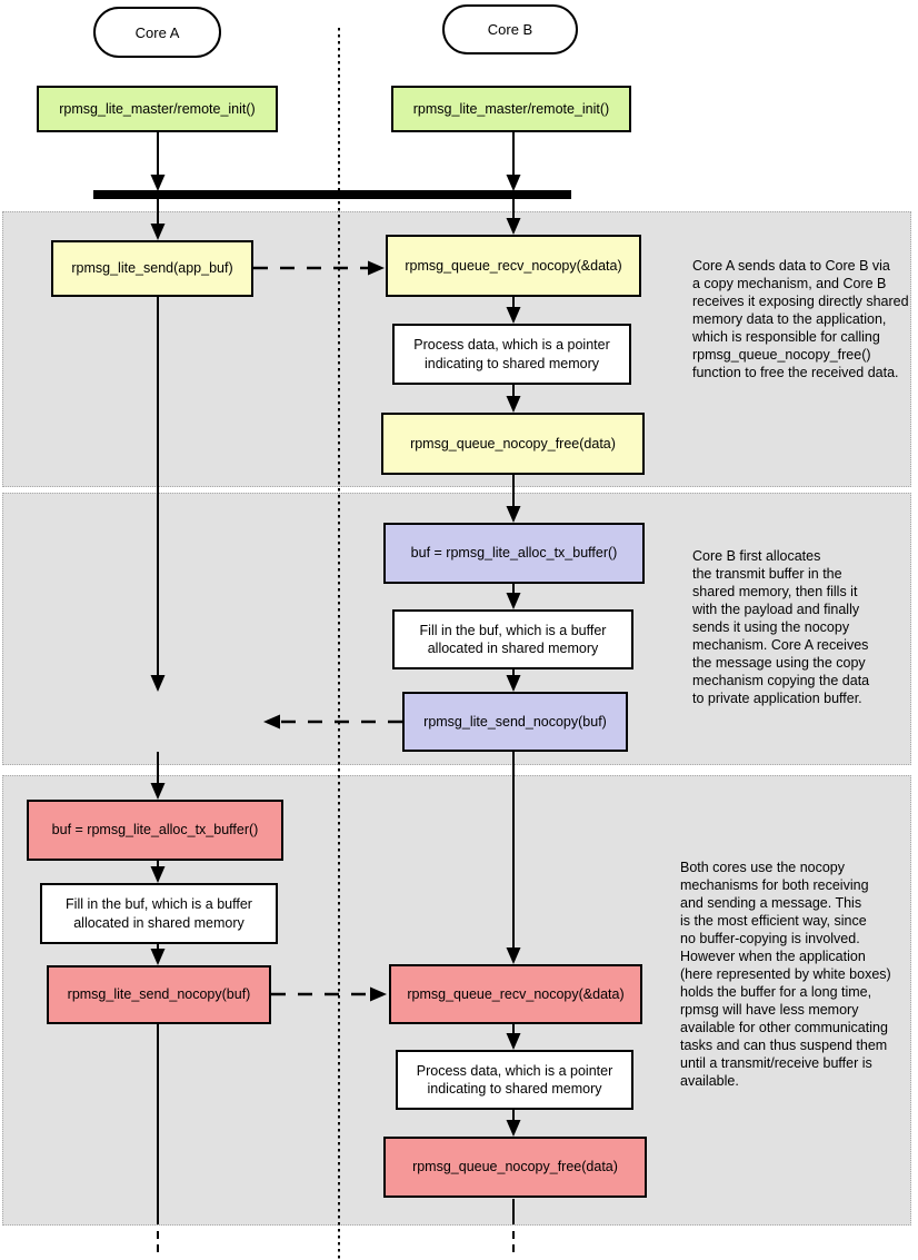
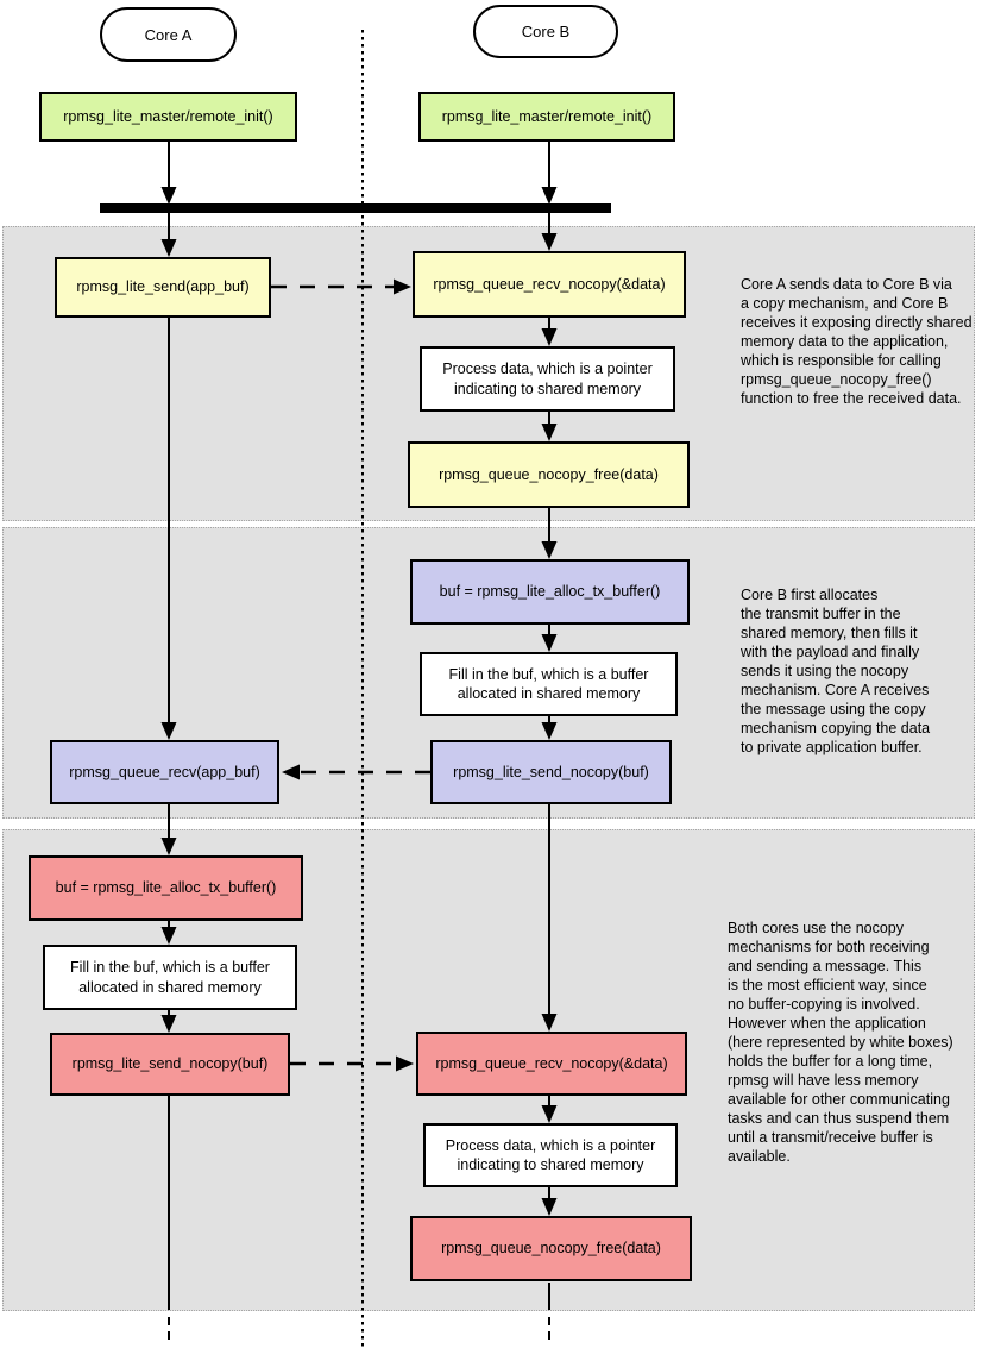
  Core A
  Core B
  rpmsg_lite_master/remote_init()
  rpmsg_lite_master/remote_init()
  rpmsg_lite_send(app_buf)
  rpmsg_queue_recv_nocopy(&data)
  Process data, which is a pointer indicating to shared memory
  rpmsg_queue_nocopy_free(data)
  Core A sends data to Core B via
  a copy mechanism, and Core B
  receives it exposing directly shared
  memory data to the application,
  which is responsible for calling
  rpmsg_queue_nocopy_free()
  function to free the received data.
  buf = rpmsg_lite_alloc_tx_buffer()
  Fill in the buf, which is a buffer allocated in shared memory
  rpmsg_lite_send_nocopy(buf)
+ rpmsg_queue_recv(app_buf)
  Core B first allocates
  the transmit buffer in the
  shared memory, then fills it
  with the payload and finally
  sends it using the nocopy
  mechanism. Core A receives
  the message using the copy
  mechanism copying the data
  to private application buffer.
  buf = rpmsg_lite_alloc_tx_buffer()
  Fill in the buf, which is a buffer allocated in shared memory
  rpmsg_lite_send_nocopy(buf)
  rpmsg_queue_recv_nocopy(&data)
  Process data, which is a pointer indicating to shared memory
  rpmsg_queue_nocopy_free(data)
  Both cores use the nocopy
  mechanisms for both receiving
  and sending a message. This
  is the most efficient way, since
  no buffer-copying is involved.
  However when the application
  (here represented by white boxes)
  holds the buffer for a long time,
  rpmsg will have less memory
  available for other communicating
  tasks and can thus suspend them
  until a transmit/receive buffer is
  available.
